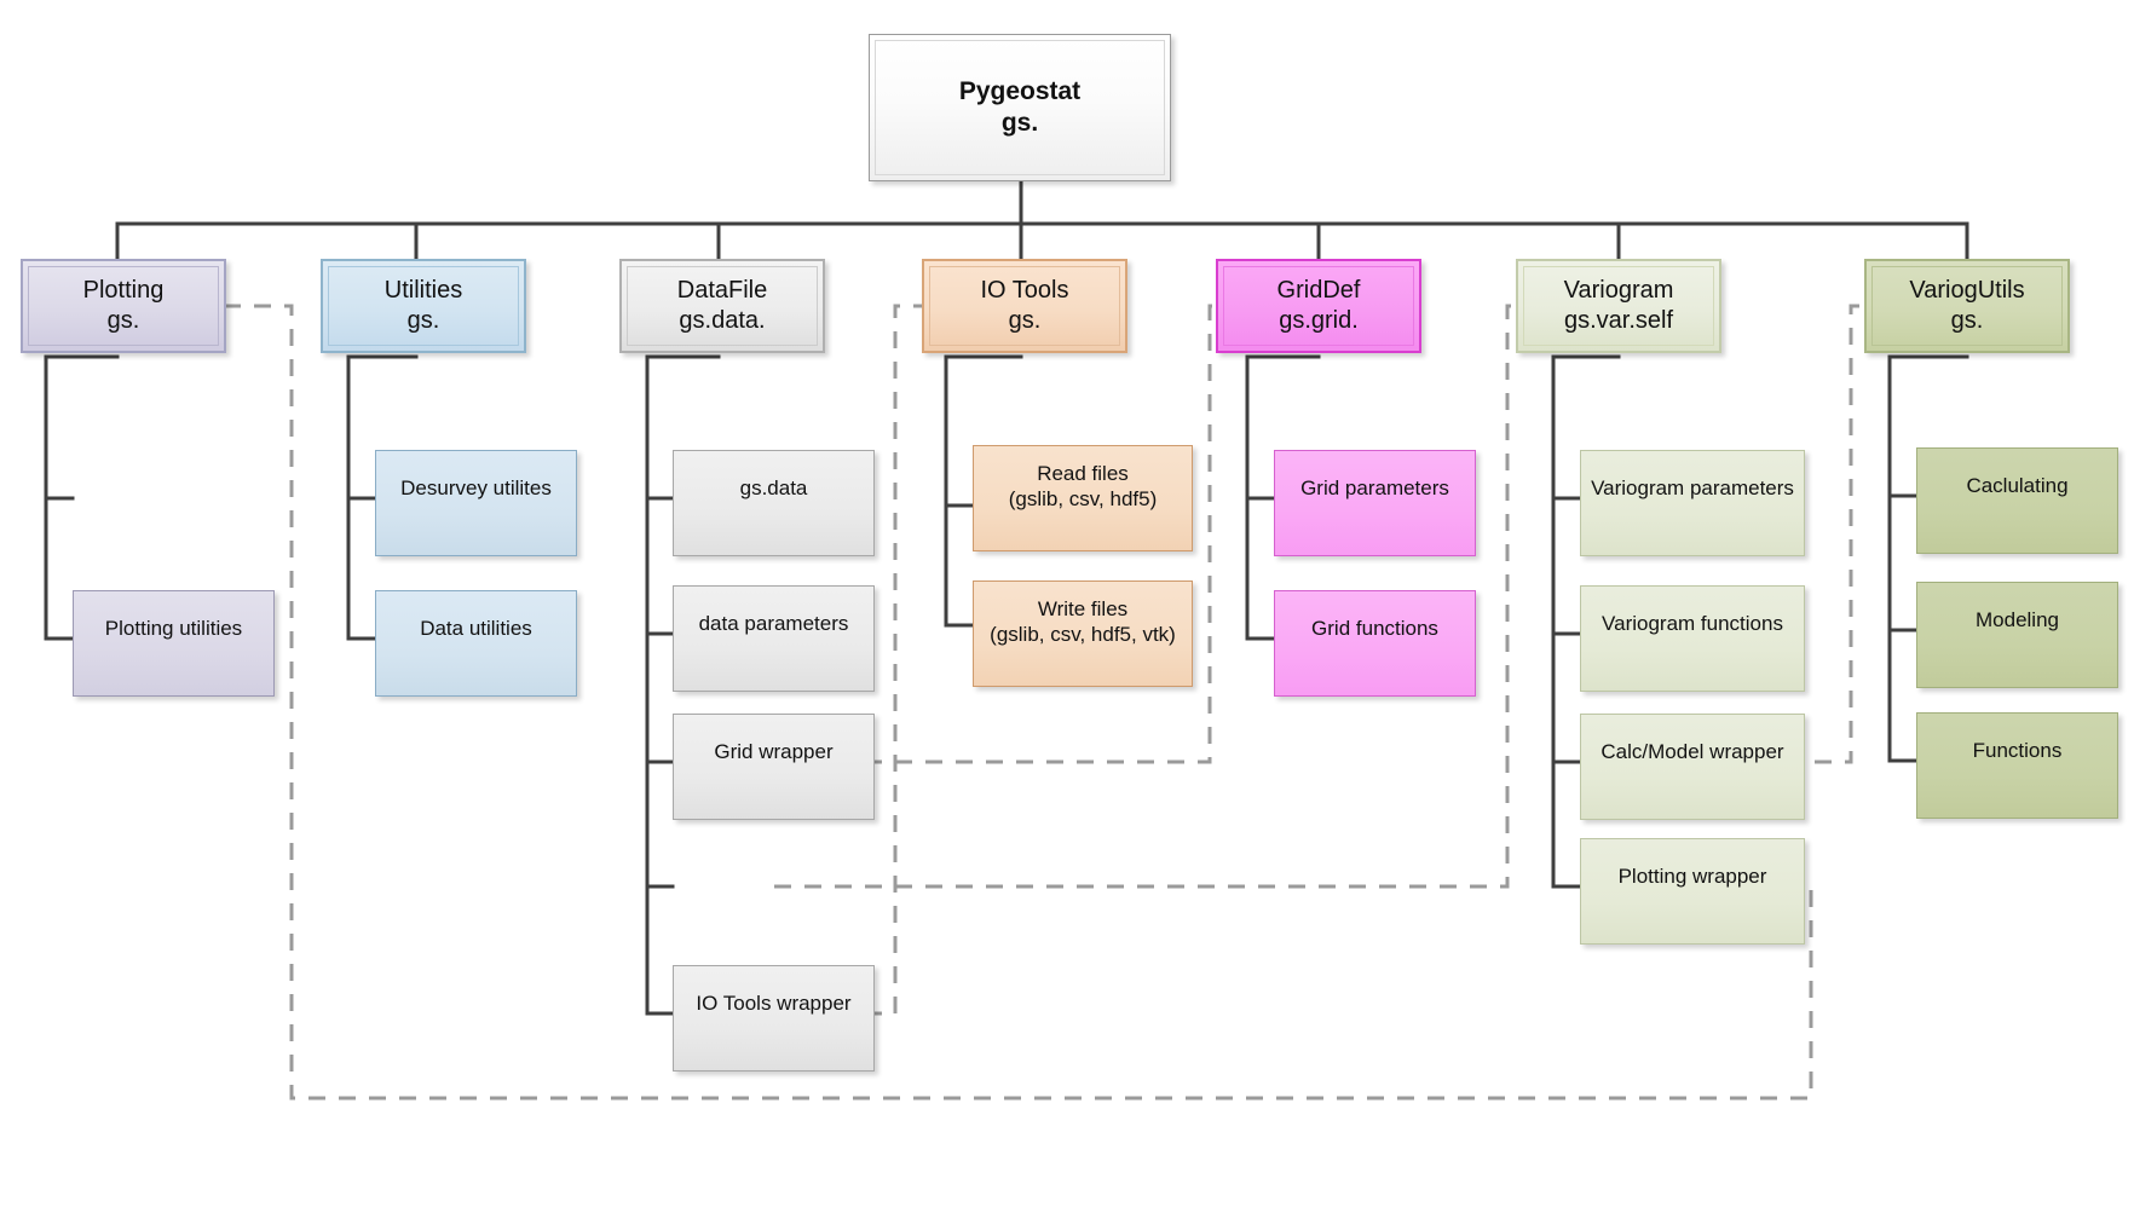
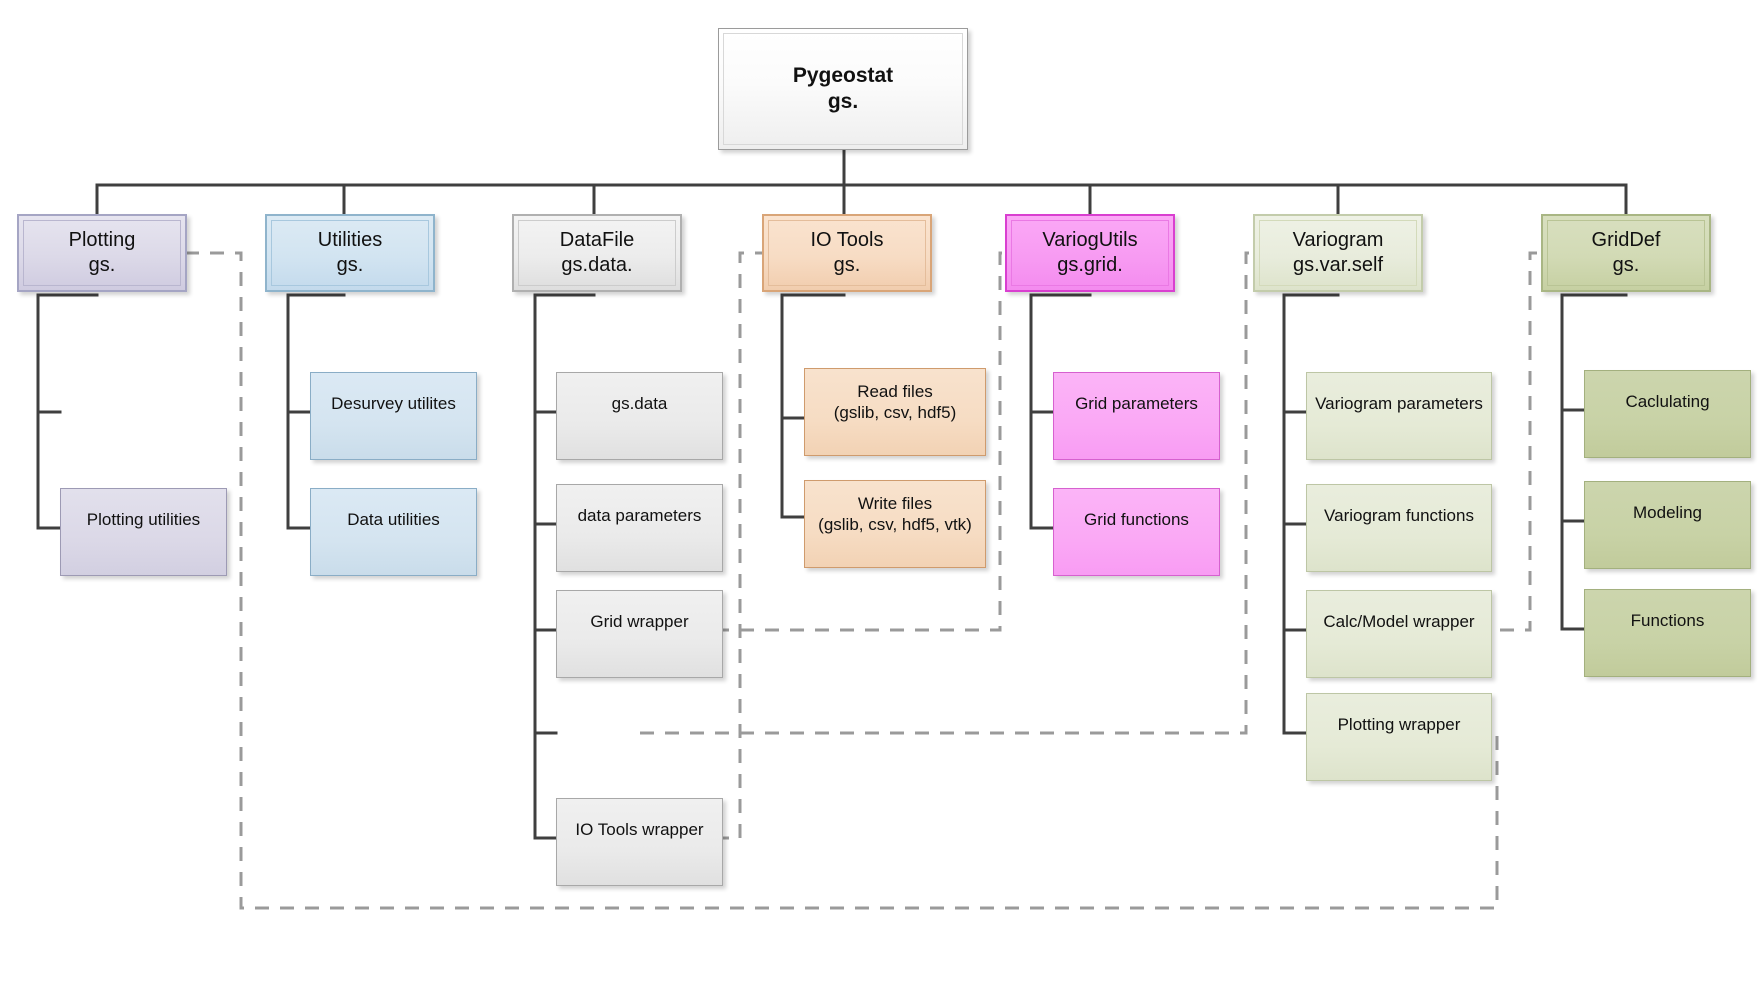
  Pygeostat
  gs.
  Plotting
  gs.
  Utilities
  gs.
  DataFile
  gs.data.
  IO Tools
  gs.
- GridDef
+ VariogUtils
  gs.grid.
  Variogram
  gs.var.self
- VariogUtils
+ GridDef
  gs.
  Plotting utilities
  Desurvey utilites
  Data utilities
  gs.data
  data parameters
  Grid wrapper
  IO Tools wrapper
  Read files
  (gslib, csv, hdf5)
  Write files
  (gslib, csv, hdf5, vtk)
  Grid parameters
  Grid functions
  Variogram parameters
  Variogram functions
  Calc/Model wrapper
  Plotting wrapper
  Caclulating
  Modeling
  Functions
